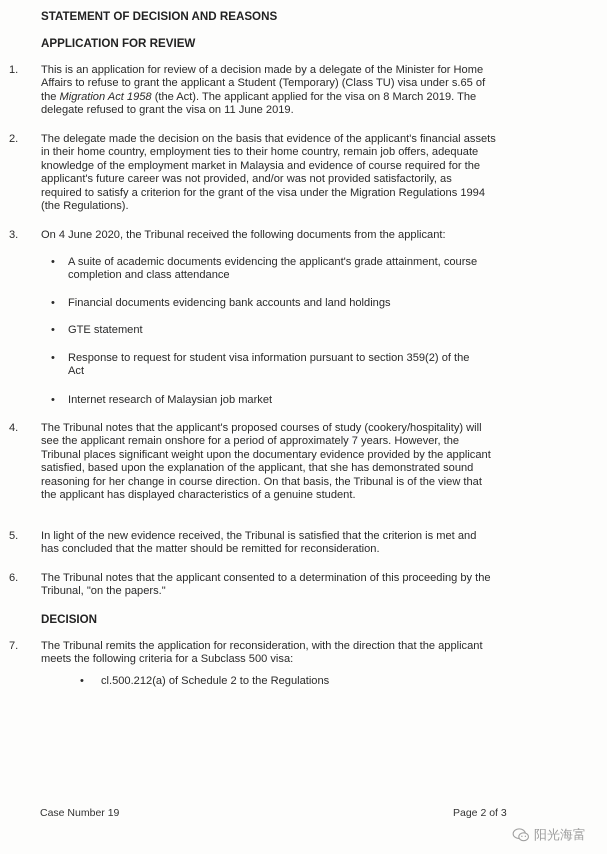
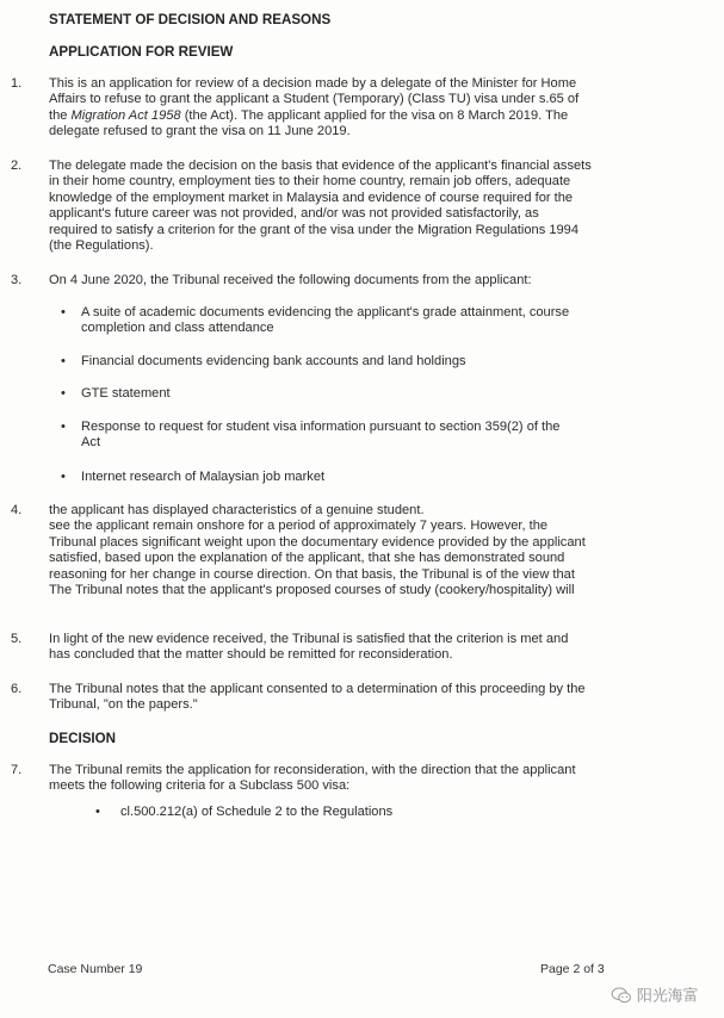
  STATEMENT OF DECISION AND REASONS
  APPLICATION FOR REVIEW
  1.
  This is an application for review of a decision made by a delegate of the Minister for Home
  Affairs to refuse to grant the applicant a Student (Temporary) (Class TU) visa under s.65 of
  the Migration Act 1958 (the Act). The applicant applied for the visa on 8 March 2019. The
  delegate refused to grant the visa on 11 June 2019.
  2.
  The delegate made the decision on the basis that evidence of the applicant's financial assets
  in their home country, employment ties to their home country, remain job offers, adequate
  knowledge of the employment market in Malaysia and evidence of course required for the
  applicant's future career was not provided, and/or was not provided satisfactorily, as
  required to satisfy a criterion for the grant of the visa under the Migration Regulations 1994
  (the Regulations).
  3.
  On 4 June 2020, the Tribunal received the following documents from the applicant:
  •
  A suite of academic documents evidencing the applicant's grade attainment, course
  completion and class attendance
  •
  Financial documents evidencing bank accounts and land holdings
  •
  GTE statement
  •
  Response to request for student visa information pursuant to section 359(2) of the
  Act
  •
  Internet research of Malaysian job market
  4.
- The Tribunal notes that the applicant's proposed courses of study (cookery/hospitality) will
+ the applicant has displayed characteristics of a genuine student.
  see the applicant remain onshore for a period of approximately 7 years. However, the
  Tribunal places significant weight upon the documentary evidence provided by the applicant
  satisfied, based upon the explanation of the applicant, that she has demonstrated sound
  reasoning for her change in course direction. On that basis, the Tribunal is of the view that
- the applicant has displayed characteristics of a genuine student.
+ The Tribunal notes that the applicant's proposed courses of study (cookery/hospitality) will
  5.
  In light of the new evidence received, the Tribunal is satisfied that the criterion is met and
  has concluded that the matter should be remitted for reconsideration.
  6.
  The Tribunal notes that the applicant consented to a determination of this proceeding by the
  Tribunal, "on the papers."
  DECISION
  7.
  The Tribunal remits the application for reconsideration, with the direction that the applicant
  meets the following criteria for a Subclass 500 visa:
  •
  cl.500.212(a) of Schedule 2 to the Regulations
  Case Number 19
  Page 2 of 3
  阳光海富
